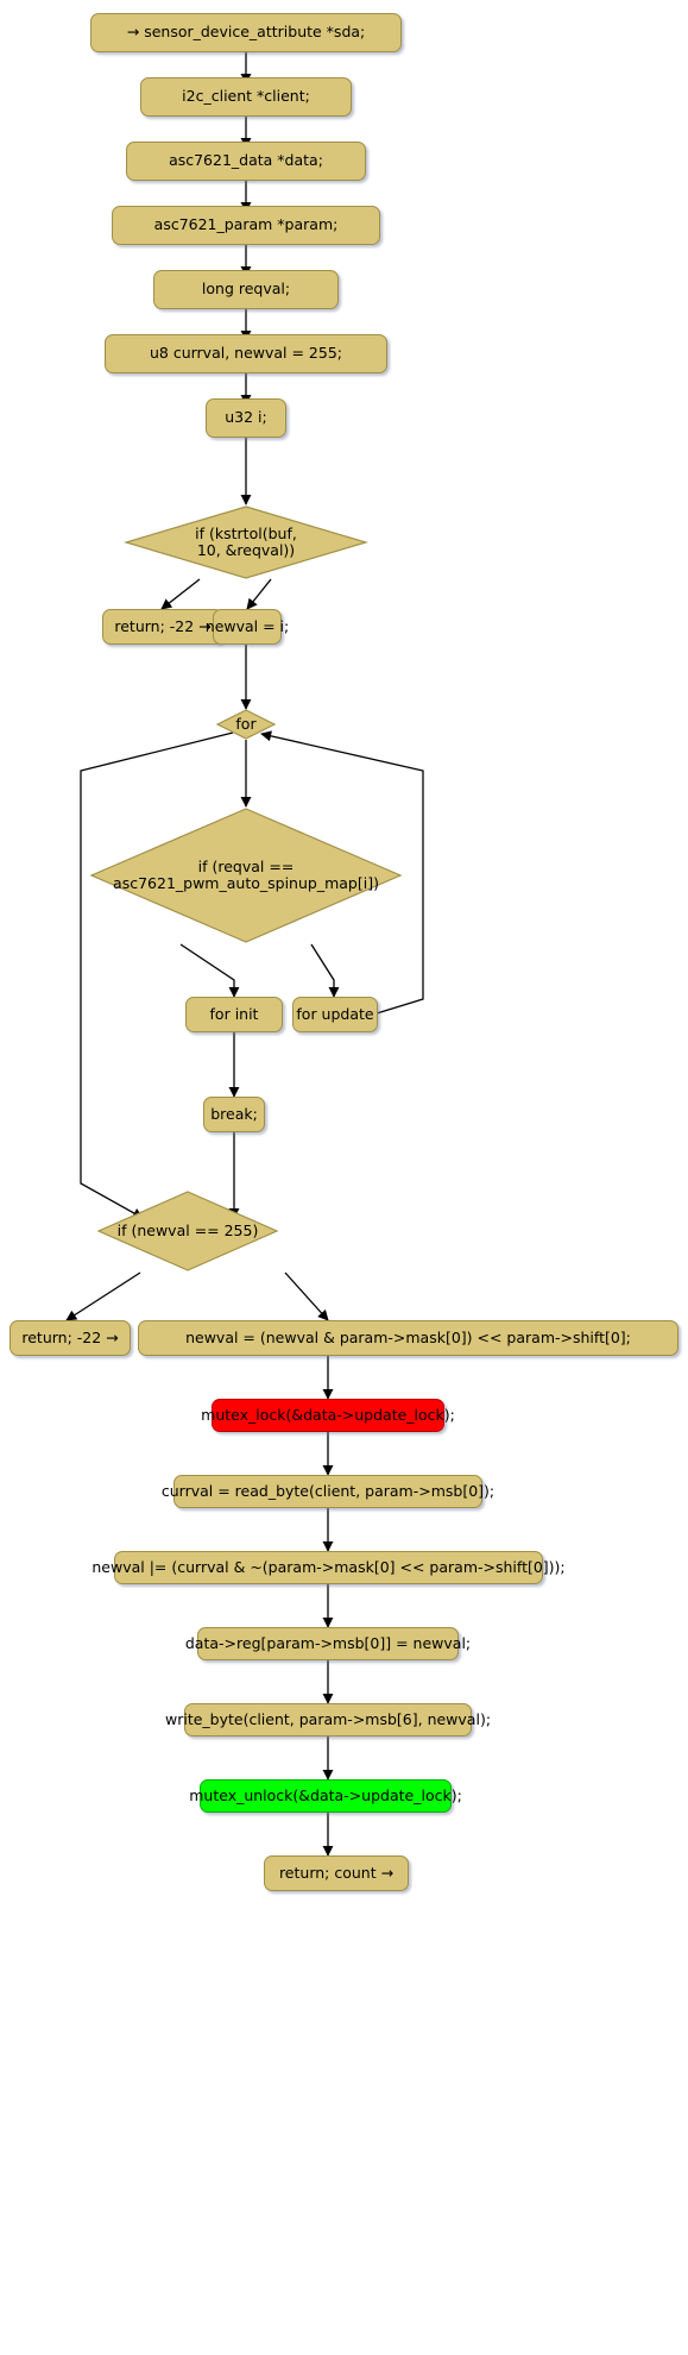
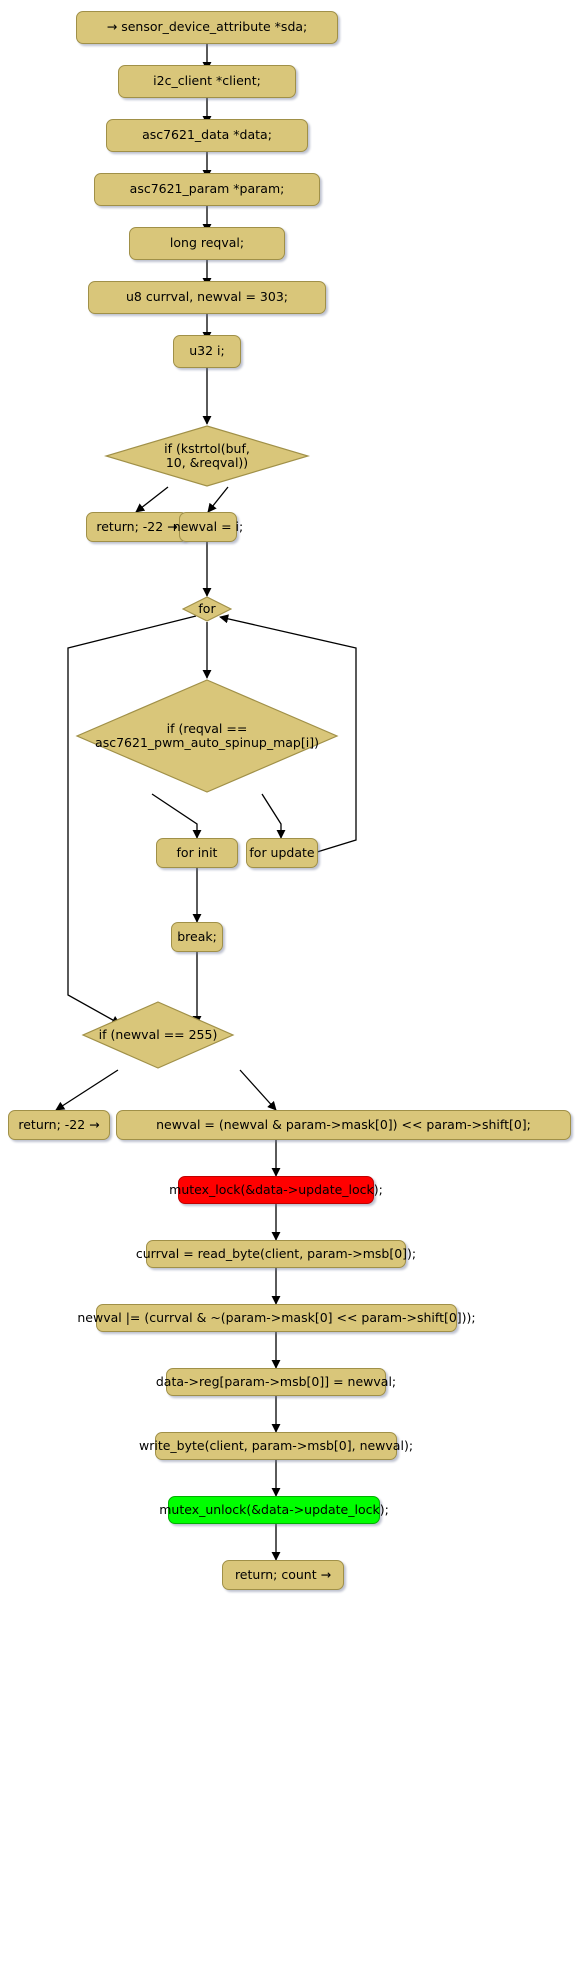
  → sensor_device_attribute *sda;
  i2c_client *client;
  asc7621_data *data;
  asc7621_param *param;
  long reqval;
- u8 currval, newval = 255;
+ u8 currval, newval = 303;
  u32 i;
  if (kstrtol(buf,
  10, &reqval))
  return; -22 →
  newval = i;
  for
  if (reqval ==
  asc7621_pwm_auto_spinup_map[i])
  for init
  for update
  break;
  if (newval == 255)
  return; -22 →
  newval = (newval & param->mask[0]) << param->shift[0];
  mutex_lock(&data->update_lock);
  currval = read_byte(client, param->msb[0]);
  newval |= (currval & ~(param->mask[0] << param->shift[0]));
  data->reg[param->msb[0]] = newval;
- write_byte(client, param->msb[6], newval);
+ write_byte(client, param->msb[0], newval);
  mutex_unlock(&data->update_lock);
  return; count →
